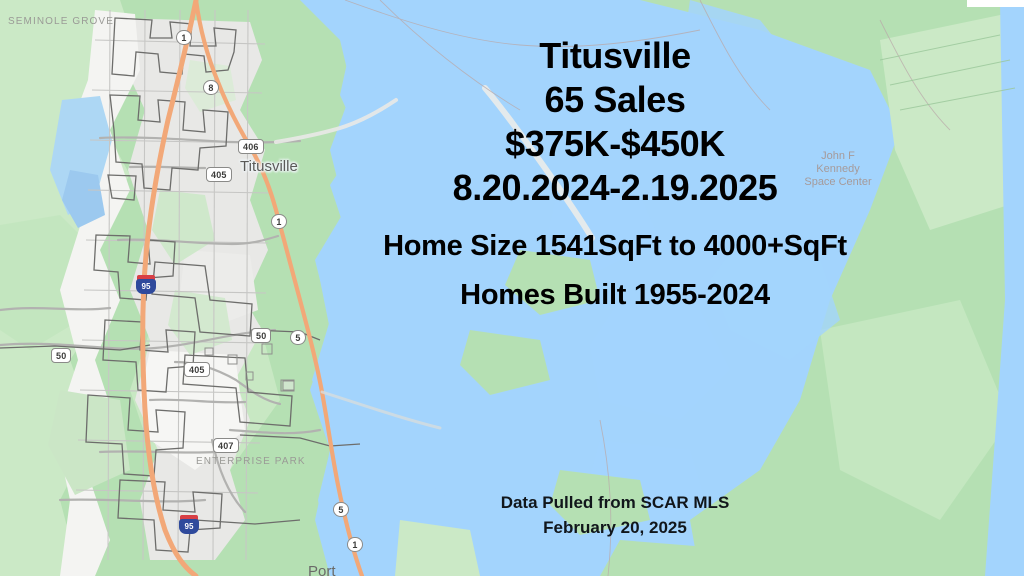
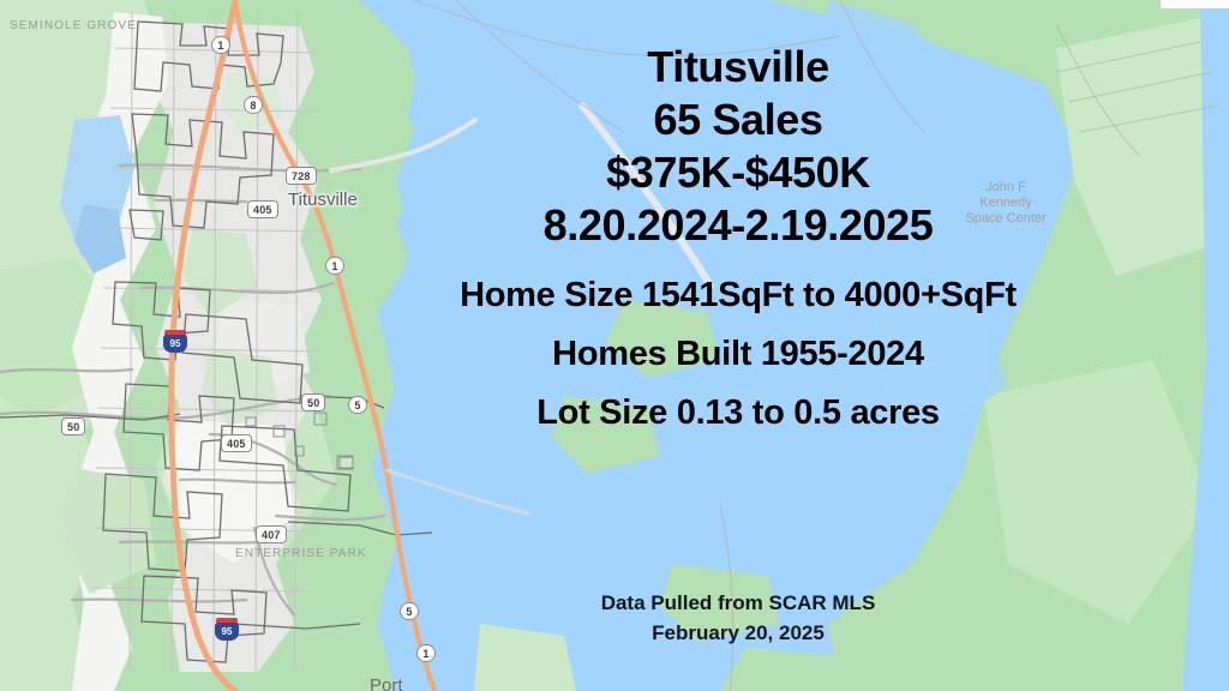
  SEMINOLE GROVE
  Titusville
  John F
  Kennedy
  Space Center
  ENTERPRISE PARK
  Port
  1
  8
- 406
+ 728
  405
  1
  50
  5
  50
  405
  407
  5
  1
  95
  95
  Titusville
  65 Sales
  $375K-$450K
  8.20.2024-2.19.2025
  Home Size 1541SqFt to 4000+SqFt
  Homes Built 1955-2024
+ Lot Size 0.13 to 0.5 acres
  Data Pulled from SCAR MLS
  February 20, 2025
